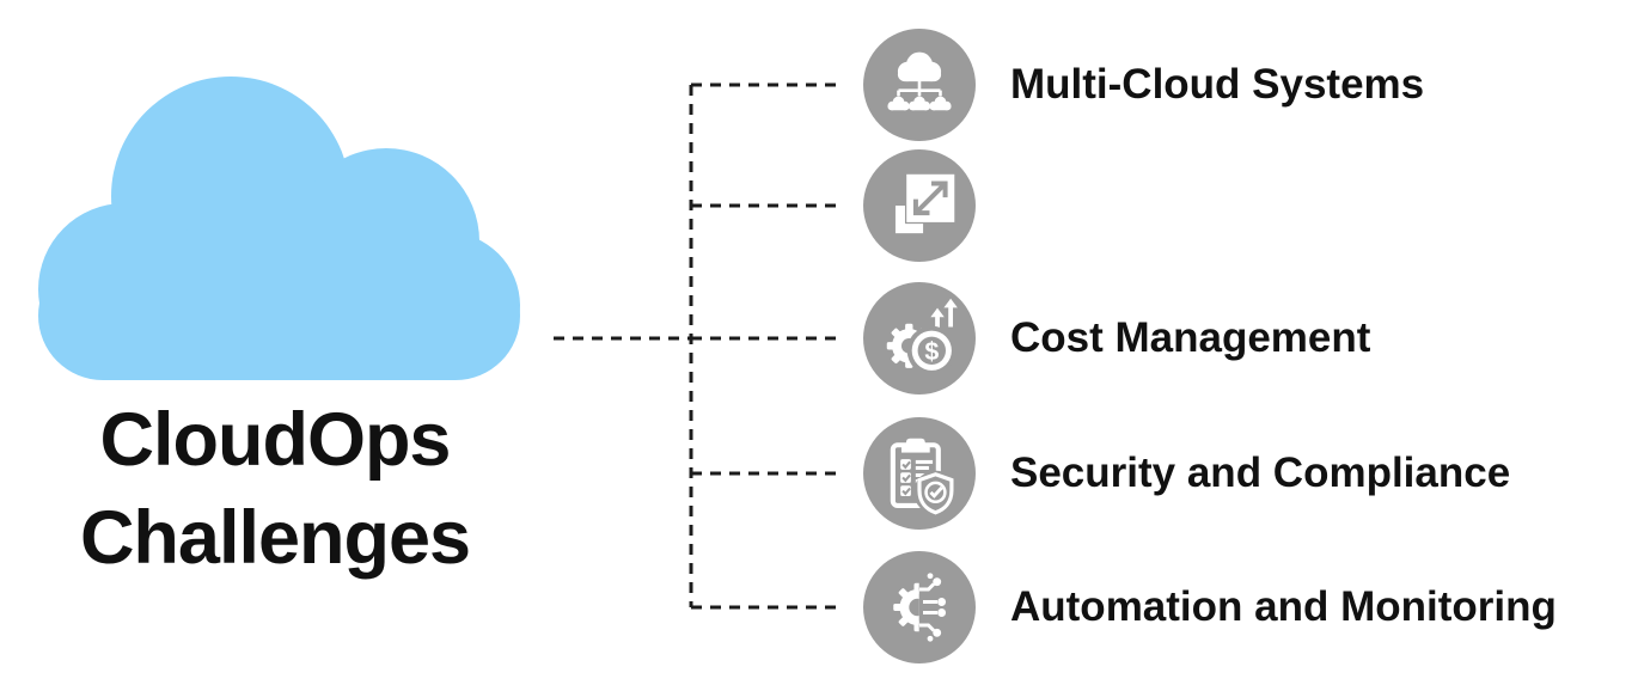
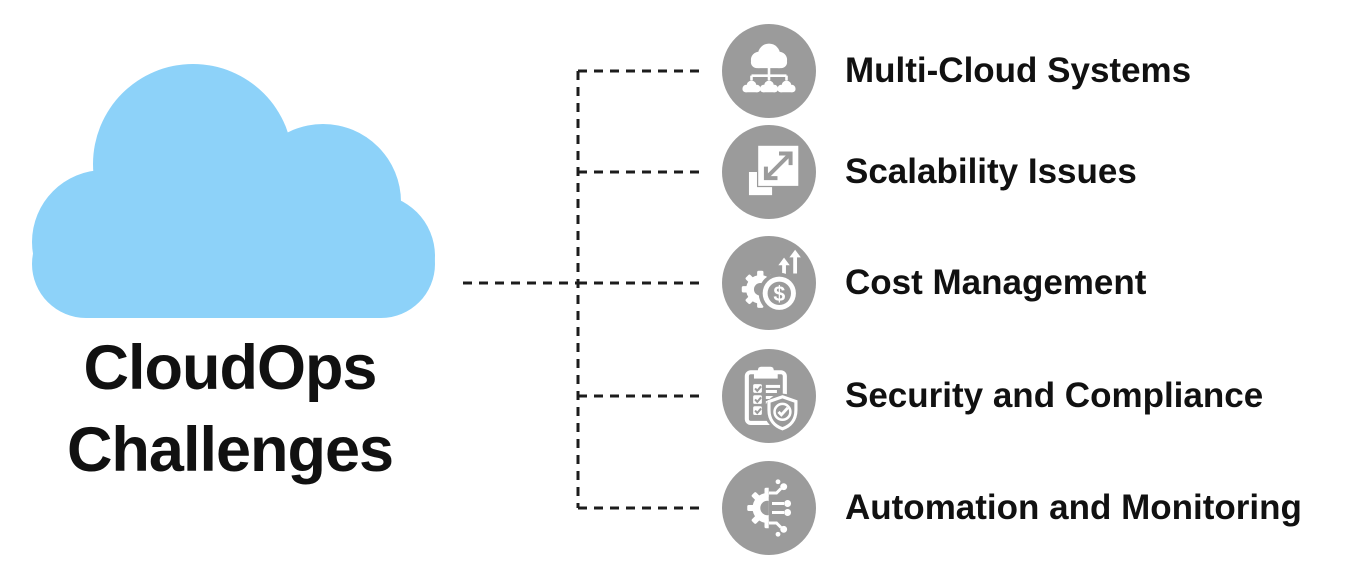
  CloudOps
  Challenges
  Multi-Cloud Systems
+ Scalability Issues
  $
  Cost Management
  Security and Compliance
  Automation and Monitoring
